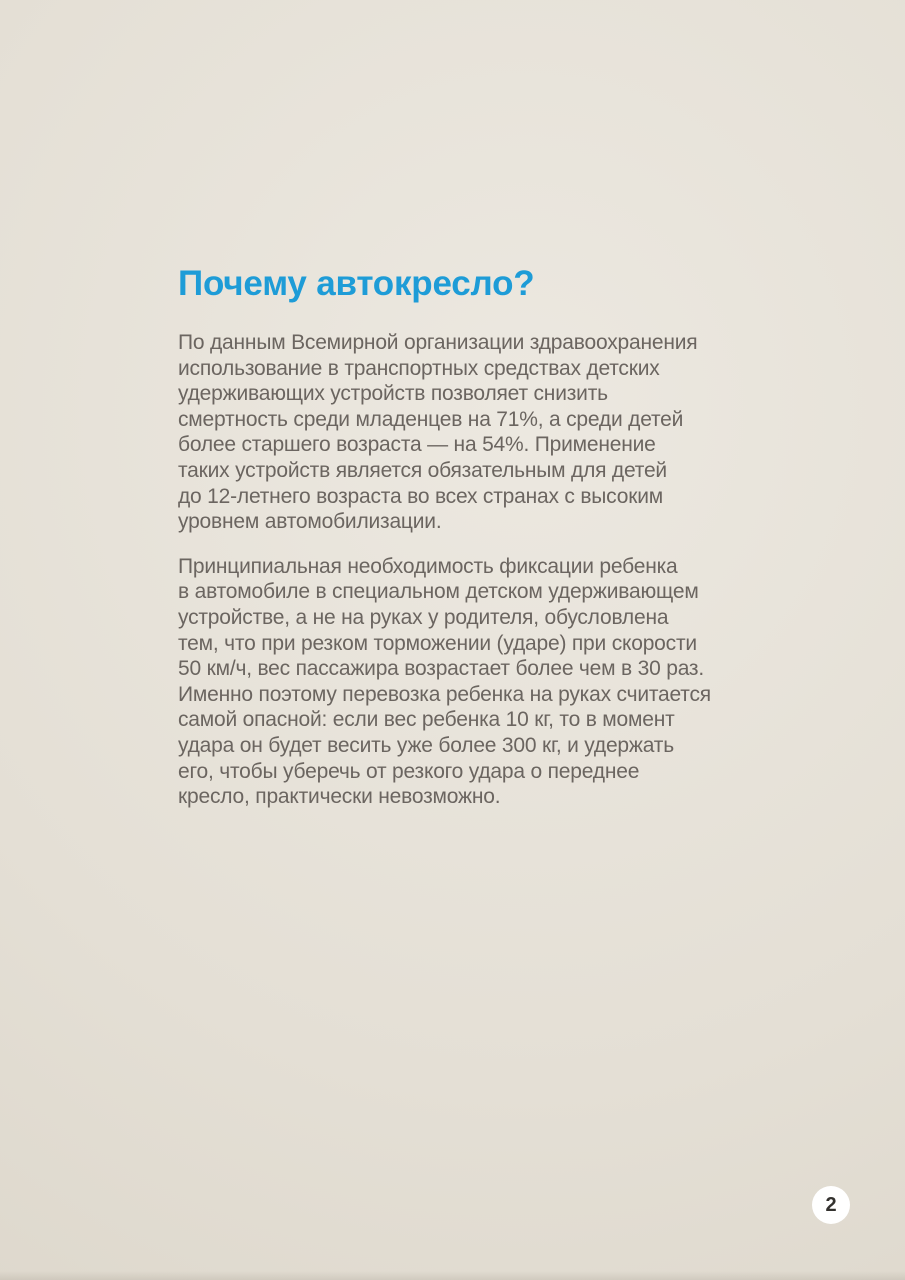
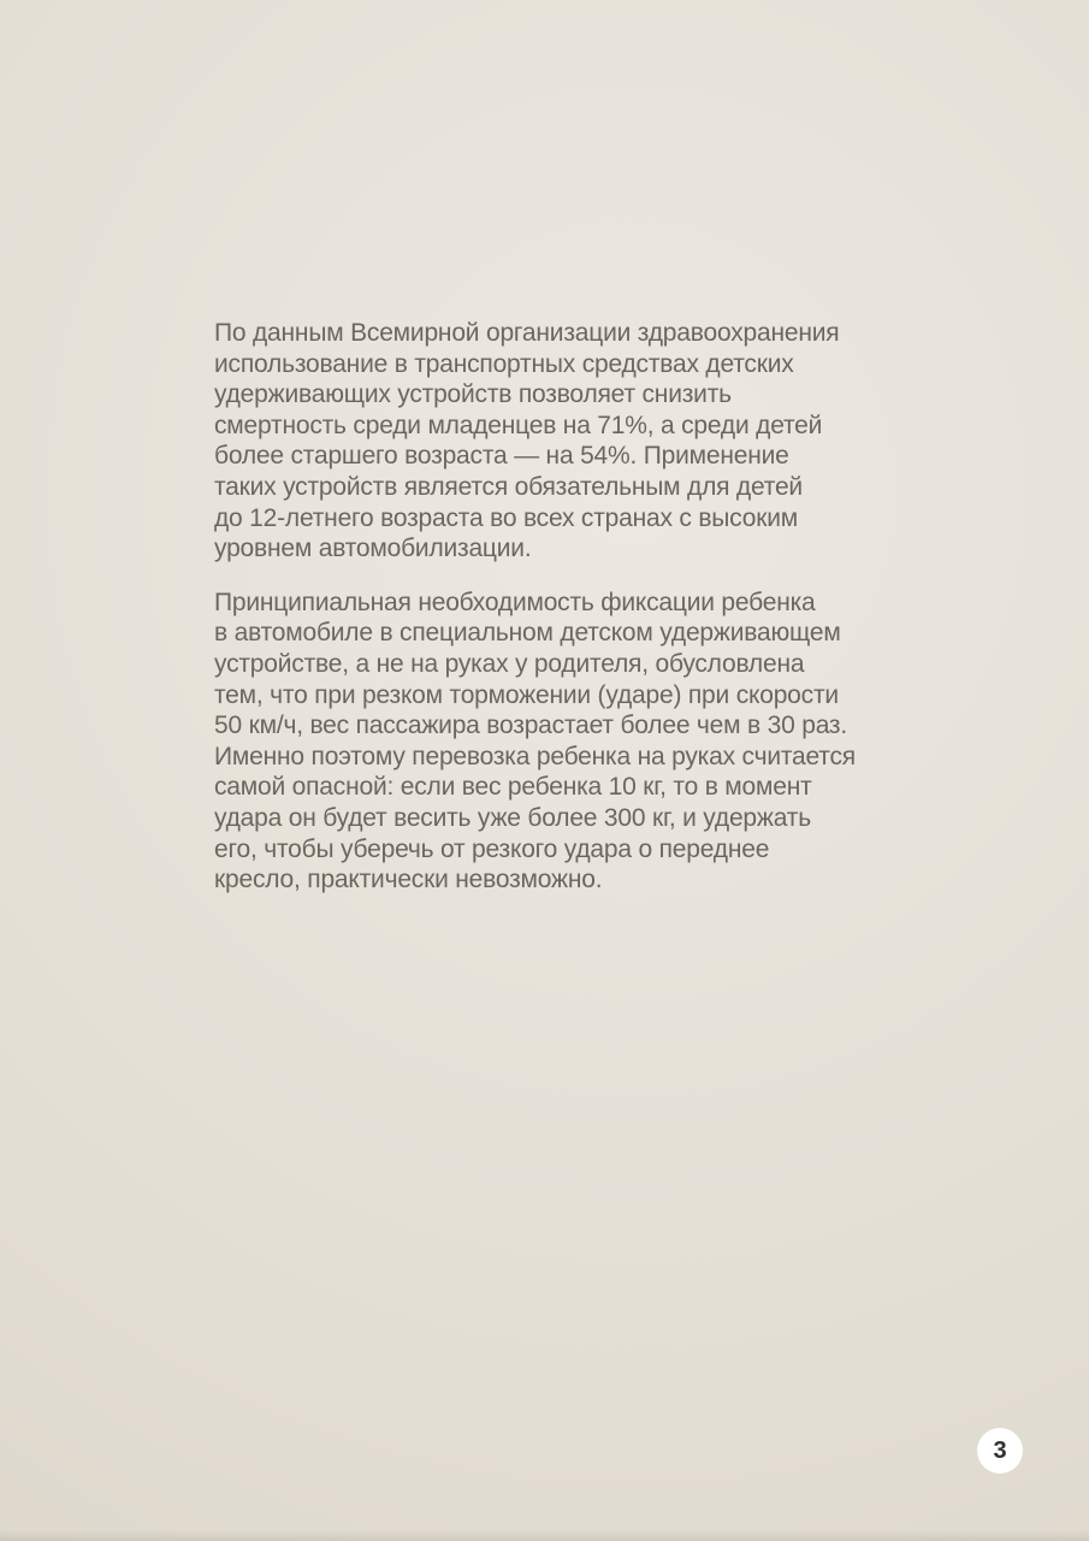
- Почему автокресло?
  По данным Всемирной организации здравоохранения
  использование в транспортных средствах детских
  удерживающих устройств позволяет снизить
  смертность среди младенцев на 71%, а среди детей
  более старшего возраста — на 54%. Применение
  таких устройств является обязательным для детей
  до 12-летнего возраста во всех странах с высоким
  уровнем автомобилизации.
  Принципиальная необходимость фиксации ребенка
  в автомобиле в специальном детском удерживающем
  устройстве, а не на руках у родителя, обусловлена
  тем, что при резком торможении (ударе) при скорости
  50 км/ч, вес пассажира возрастает более чем в 30 раз.
  Именно поэтому перевозка ребенка на руках считается
  самой опасной: если вес ребенка 10 кг, то в момент
  удара он будет весить уже более 300 кг, и удержать
  его, чтобы уберечь от резкого удара о переднее
  кресло, практически невозможно.
- 2
+ 3
